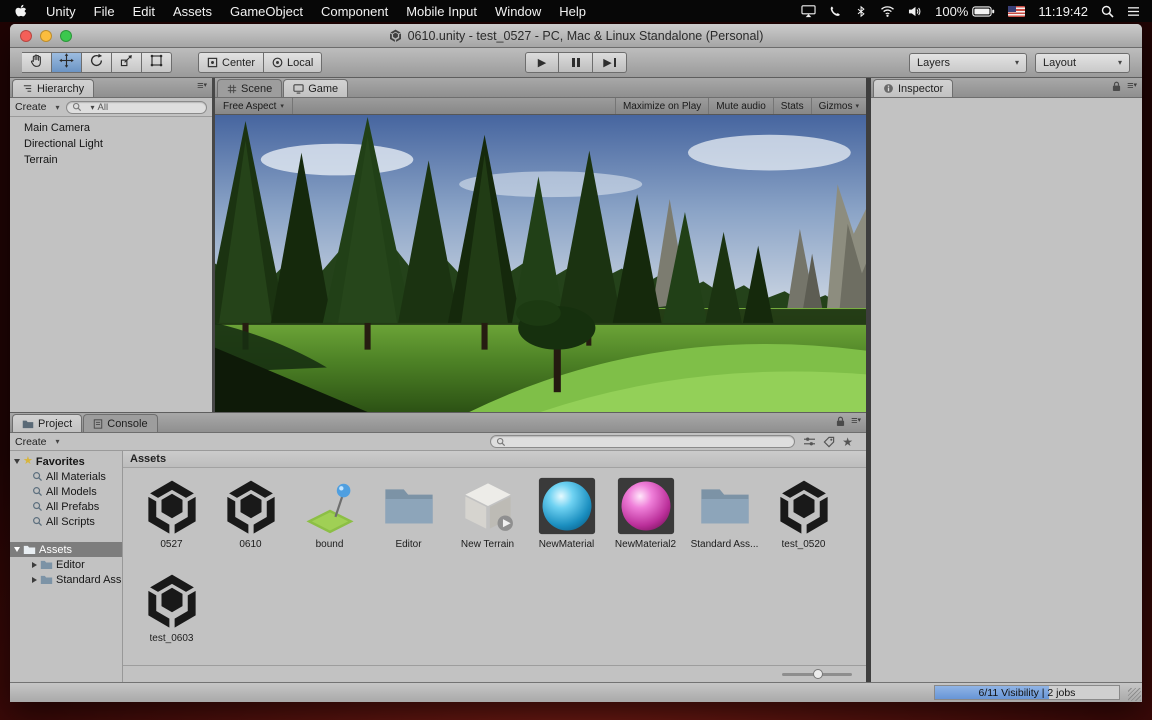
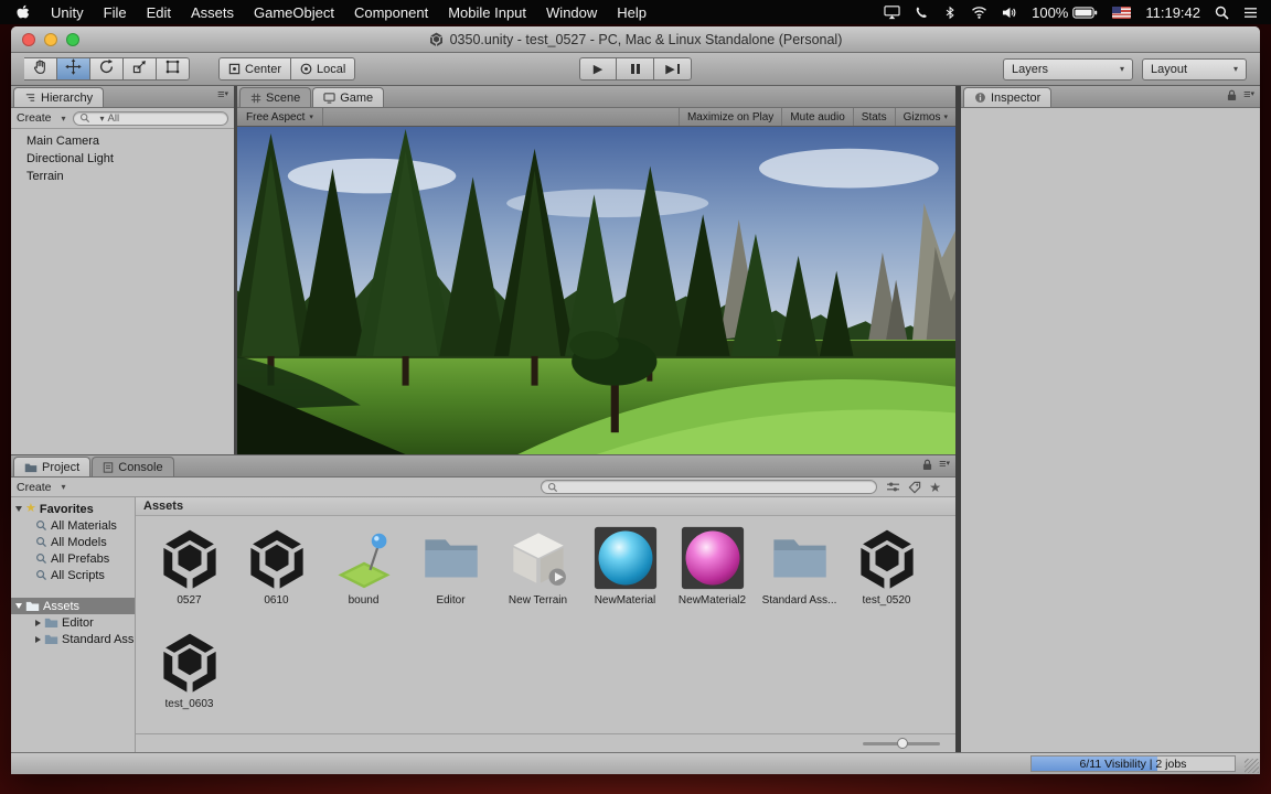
  Unity
  File
  Edit
  Assets
  GameObject
  Component
  Mobile Input
  Window
  Help
  100%
  11:19:42
- 0610.unity - test_0527 - PC, Mac & Linux Standalone (Personal)
+ 0350.unity - test_0527 - PC, Mac & Linux Standalone (Personal)
  Center
  Local
  ▶
  ▶
  Layers
  ▾
  Layout
  ▾
  Hierarchy
  Create
  ▾
  ▾
  All
  Main Camera
  Directional Light
  Terrain
  Scene
  Game
  Free Aspect
  Maximize on Play
  Mute audio
  Stats
  Gizmos
  Project
  Console
  Create
  ▾
  ★
  ★
  Favorites
  All Materials
  All Models
  All Prefabs
  All Scripts
  Assets
  Editor
  Standard Ass
  Assets
  0527
  0610
  bound
  Editor
  New Terrain
  NewMaterial
  NewMaterial2
  Standard Ass...
  test_0520
  test_0603
  Inspector
  6/11 Visibility | 2 jobs
